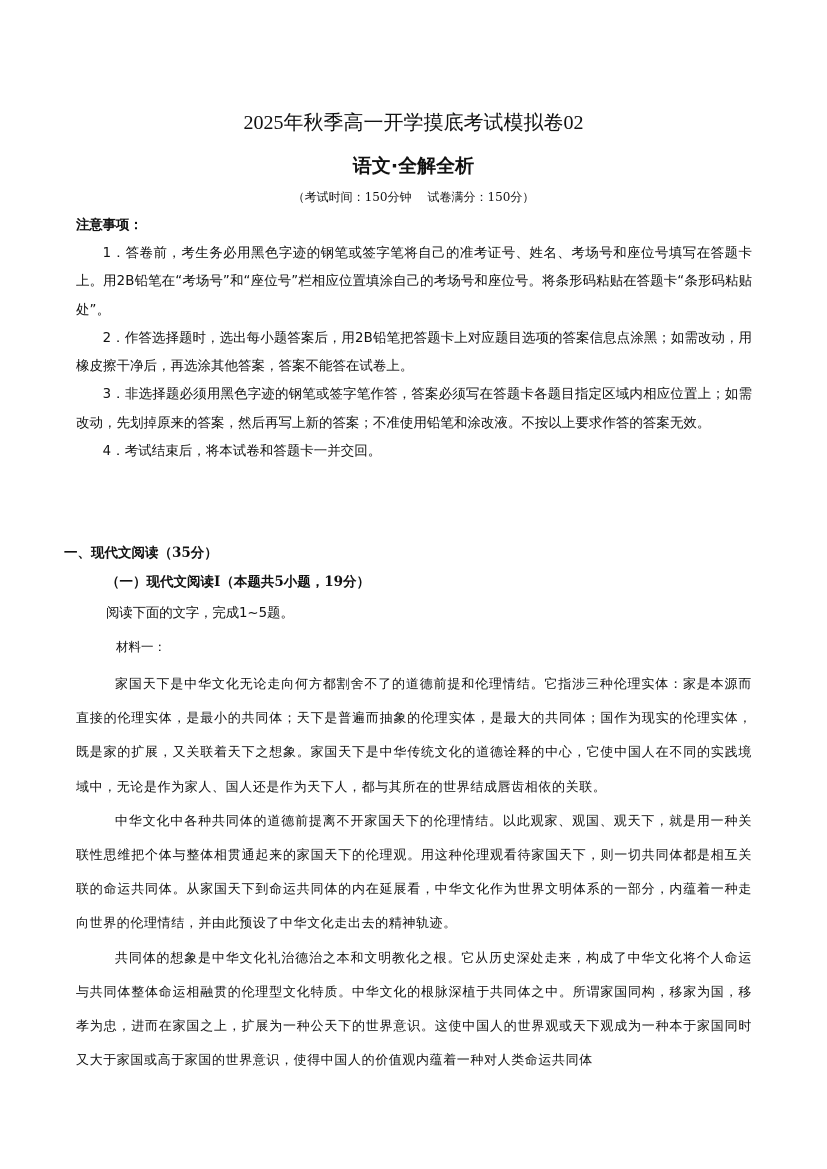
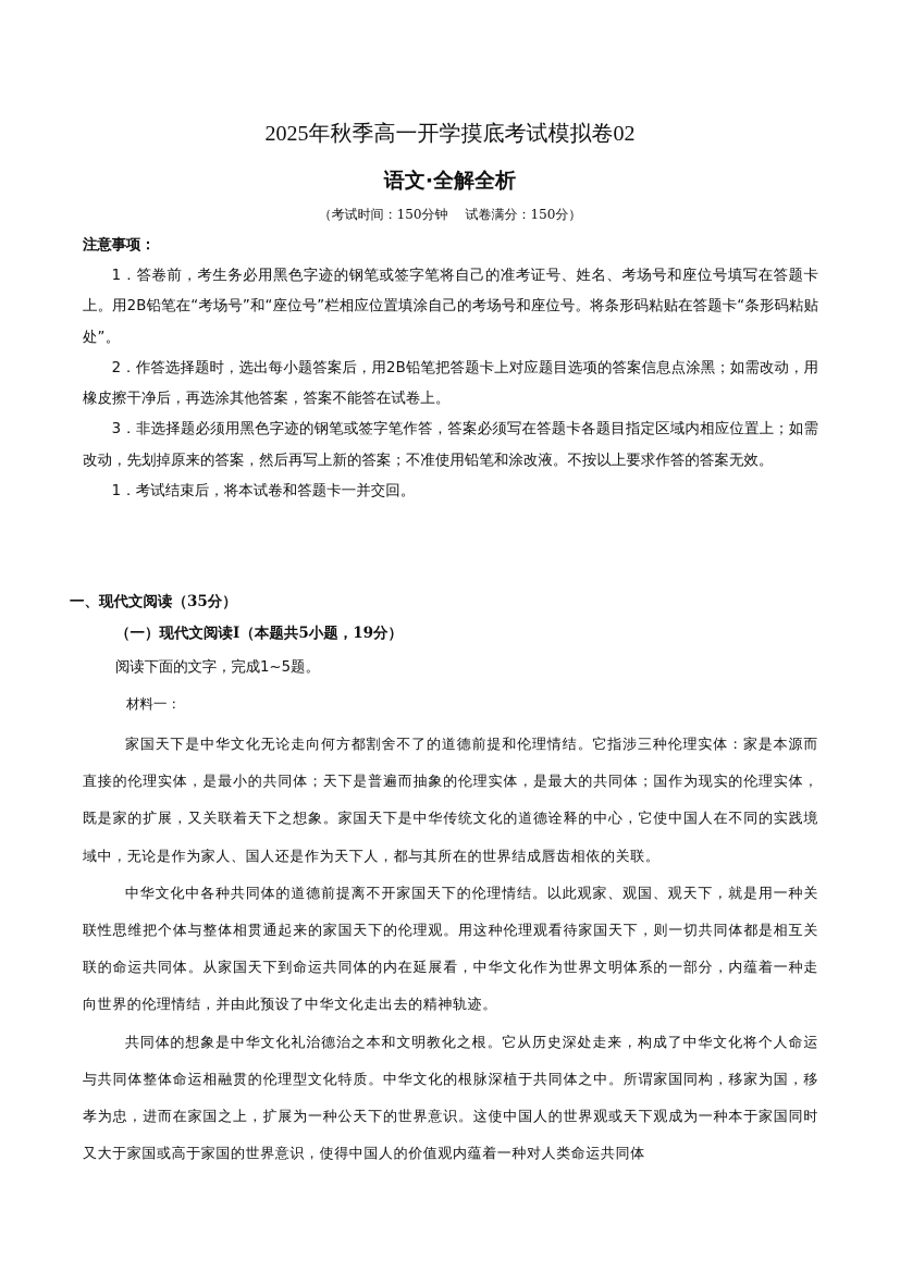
  2025年秋季高一开学摸底考试模拟卷02
  语文·全解全析
  （考试时间：150分钟 试卷满分：150分）
  注意事项：
  1．答卷前，考生务必用黑色字迹的钢笔或签字笔将自己的准考证号、姓名、考场号和座位号填写在答题卡上。用2B铅笔在“考场号”和“座位号”栏相应位置填涂自己的考场号和座位号。将条形码粘贴在答题卡“条形码粘贴处”。
  2．作答选择题时，选出每小题答案后，用2B铅笔把答题卡上对应题目选项的答案信息点涂黑；如需改动，用橡皮擦干净后，再选涂其他答案，答案不能答在试卷上。
  3．非选择题必须用黑色字迹的钢笔或签字笔作答，答案必须写在答题卡各题目指定区域内相应位置上；如需改动，先划掉原来的答案，然后再写上新的答案；不准使用铅笔和涂改液。不按以上要求作答的答案无效。
- 4．考试结束后，将本试卷和答题卡一并交回。
+ 1．考试结束后，将本试卷和答题卡一并交回。
  一、现代文阅读（35分）
  （一）现代文阅读Ⅰ（本题共5小题，19分）
  阅读下面的文字，完成1~5题。
  材料一：
  家国天下是中华文化无论走向何方都割舍不了的道德前提和伦理情结。它指涉三种伦理实体：家是本源而直接的伦理实体，是最小的共同体；天下是普遍而抽象的伦理实体，是最大的共同体；国作为现实的伦理实体，既是家的扩展，又关联着天下之想象。家国天下是中华传统文化的道德诠释的中心，它使中国人在不同的实践境域中，无论是作为家人、国人还是作为天下人，都与其所在的世界结成唇齿相依的关联。
  中华文化中各种共同体的道德前提离不开家国天下的伦理情结。以此观家、观国、观天下，就是用一种关联性思维把个体与整体相贯通起来的家国天下的伦理观。用这种伦理观看待家国天下，则一切共同体都是相互关联的命运共同体。从家国天下到命运共同体的内在延展看，中华文化作为世界文明体系的一部分，内蕴着一种走向世界的伦理情结，并由此预设了中华文化走出去的精神轨迹。
  共同体的想象是中华文化礼治德治之本和文明教化之根。它从历史深处走来，构成了中华文化将个人命运与共同体整体命运相融贯的伦理型文化特质。中华文化的根脉深植于共同体之中。所谓家国同构，移家为国，移孝为忠，进而在家国之上，扩展为一种公天下的世界意识。这使中国人的世界观或天下观成为一种本于家国同时又大于家国或高于家国的世界意识，使得中国人的价值观内蕴着一种对人类命运共同体
